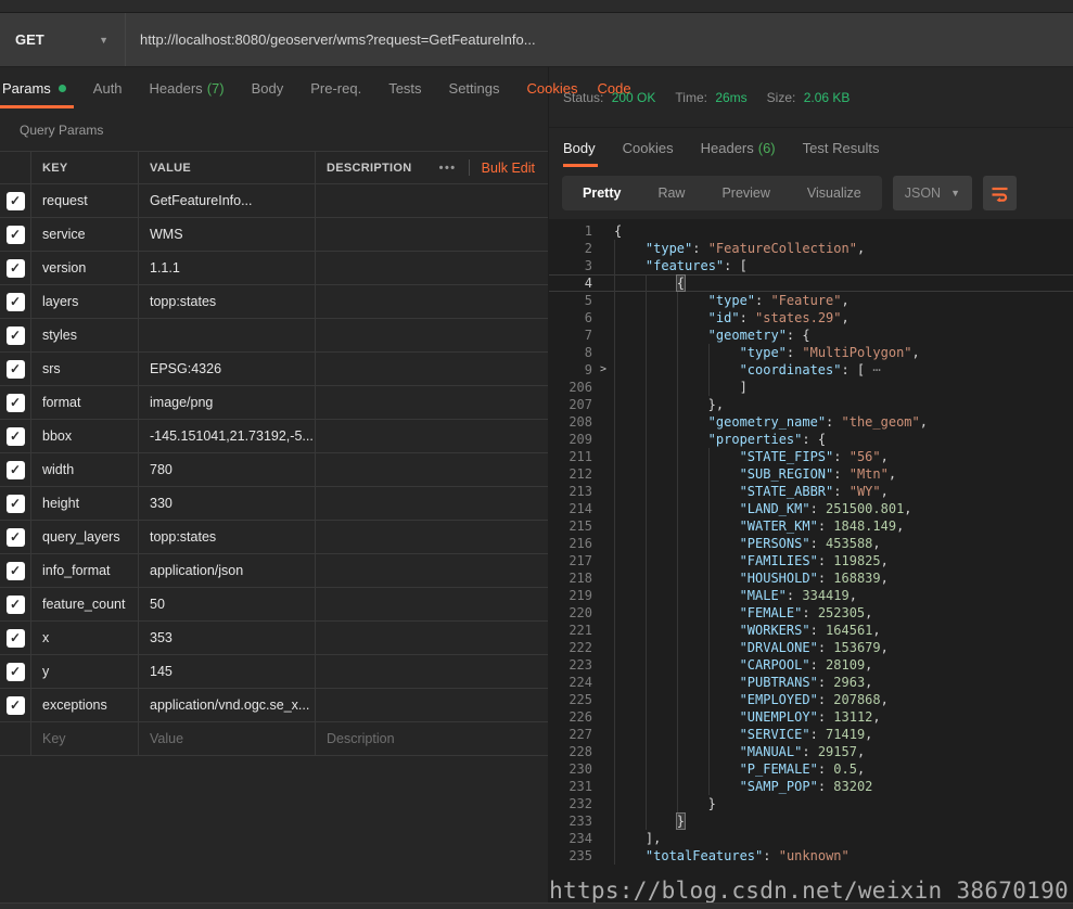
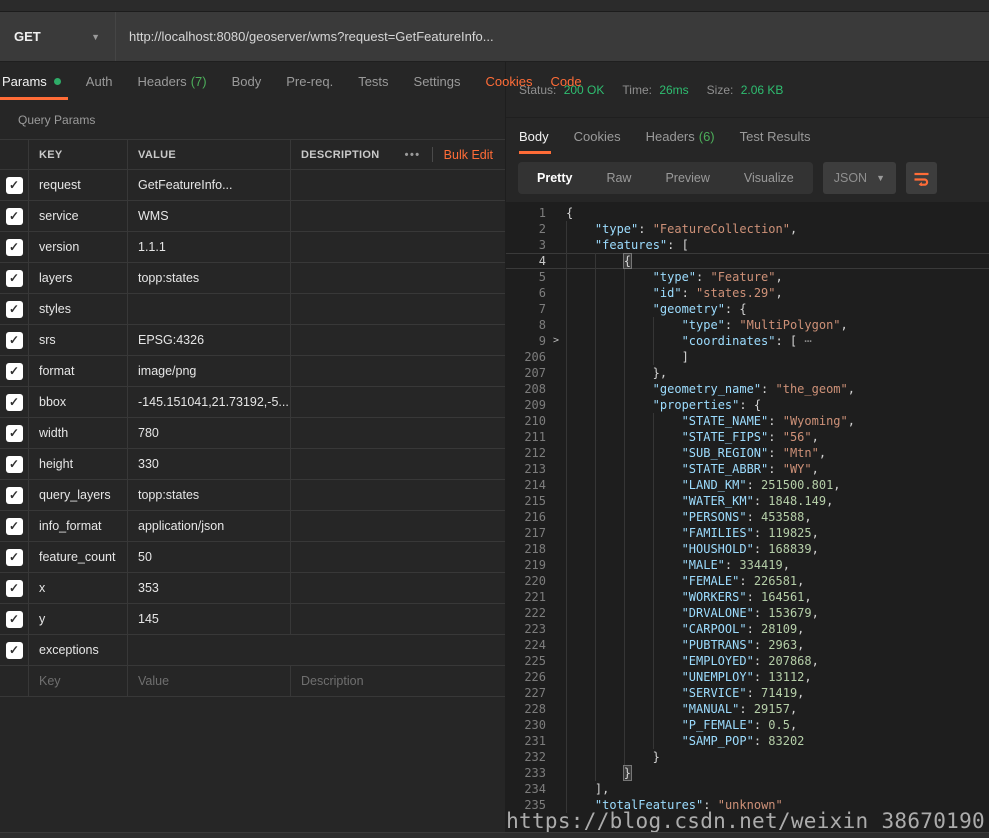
  GET
  ▼
  http://localhost:8080/geoserver/wms?request=GetFeatureInfo...
  Params
  Auth
  Headers
  (7)
  Body
  Pre-req.
  Tests
  Settings
  Cookies
  Code
  Query Params
  KEY
  VALUE
  DESCRIPTION
  •••
  Bulk Edit
  ✓
  request
  GetFeatureInfo...
  ✓
  service
  WMS
  ✓
  version
  1.1.1
  ✓
  layers
  topp:states
  ✓
  styles
  ✓
  srs
  EPSG:4326
  ✓
  format
  image/png
  ✓
  bbox
  -145.151041,21.73192,-5...
  ✓
  width
  780
  ✓
  height
  330
  ✓
  query_layers
  topp:states
  ✓
  info_format
  application/json
  ✓
  feature_count
  50
  ✓
  x
  353
  ✓
  y
  145
  ✓
  exceptions
- application/vnd.ogc.se_x...
  Key
  Value
  Description
  Status: 200 OK
  Time: 26ms
  Size: 2.06 KB
  Body
  Cookies
  Headers
  (6)
  Test Results
  Pretty
  Raw
  Preview
  Visualize
  JSON
  ▼
  1
  {
  2
  "type": "FeatureCollection",
  3
  "features": [
  4
  {
  5
  "type": "Feature",
  6
  "id": "states.29",
  7
  "geometry": {
  8
  "type": "MultiPolygon",
  9
  >
  "coordinates": [ ⋯
  206
  ]
  207
  },
  208
  "geometry_name": "the_geom",
  209
  "properties": {
+ 210
+ "STATE_NAME": "Wyoming",
  211
  "STATE_FIPS": "56",
  212
  "SUB_REGION": "Mtn",
  213
  "STATE_ABBR": "WY",
  214
  "LAND_KM": 251500.801,
  215
  "WATER_KM": 1848.149,
  216
  "PERSONS": 453588,
  217
  "FAMILIES": 119825,
  218
  "HOUSHOLD": 168839,
  219
  "MALE": 334419,
  220
- "FEMALE": 252305,
+ "FEMALE": 226581,
  221
  "WORKERS": 164561,
  222
  "DRVALONE": 153679,
  223
  "CARPOOL": 28109,
  224
  "PUBTRANS": 2963,
  225
  "EMPLOYED": 207868,
  226
  "UNEMPLOY": 13112,
  227
  "SERVICE": 71419,
  228
  "MANUAL": 29157,
  230
  "P_FEMALE": 0.5,
  231
  "SAMP_POP": 83202
  232
  }
  233
  }
  234
  ],
  235
  "totalFeatures": "unknown"
  https://blog.csdn.net/weixin_38670190
